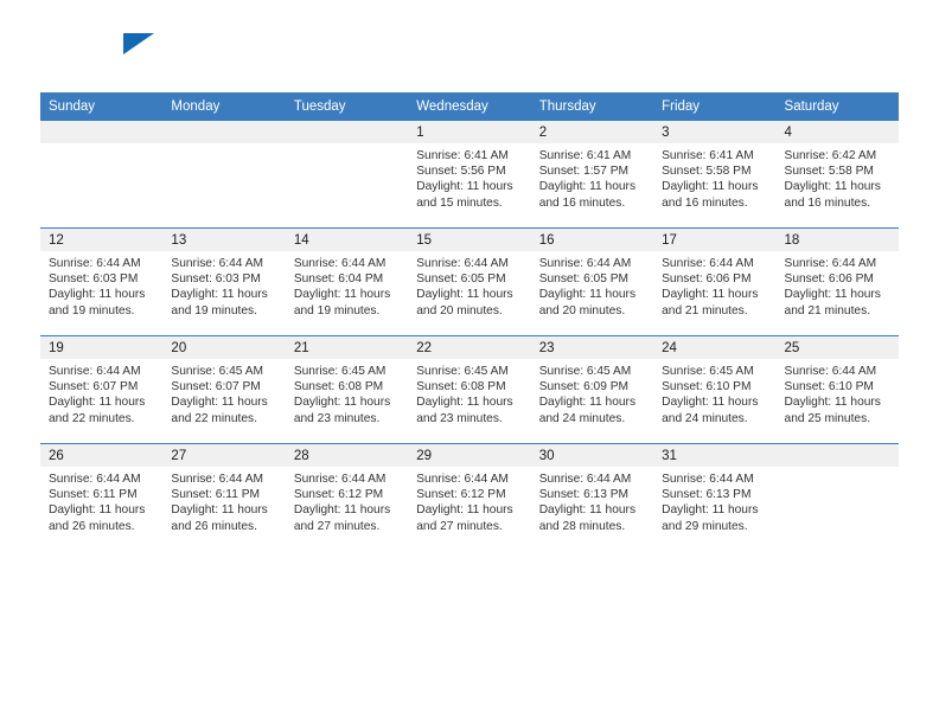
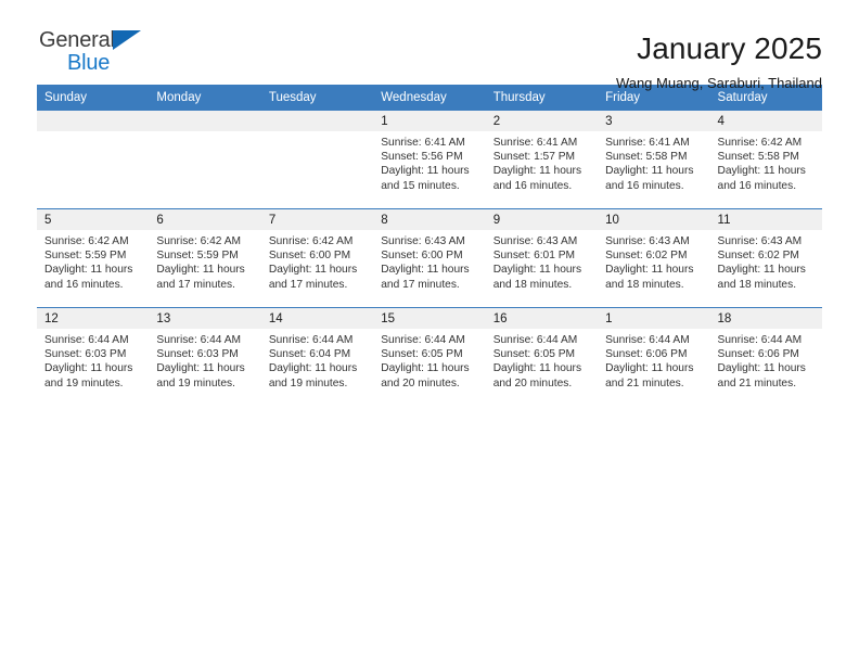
+ General
+ Blue
+ January 2025
+ Wang Muang, Saraburi, Thailand
  Sunday	Monday	Tuesday	Wednesday	Thursday	Friday	Saturday
  			1Sunrise: 6:41 AMSunset: 5:56 PMDaylight: 11 hoursand 15 minutes.	2Sunrise: 6:41 AMSunset: 1:57 PMDaylight: 11 hoursand 16 minutes.	3Sunrise: 6:41 AMSunset: 5:58 PMDaylight: 11 hoursand 16 minutes.	4Sunrise: 6:42 AMSunset: 5:58 PMDaylight: 11 hoursand 16 minutes.
+ 5Sunrise: 6:42 AMSunset: 5:59 PMDaylight: 11 hoursand 16 minutes.	6Sunrise: 6:42 AMSunset: 5:59 PMDaylight: 11 hoursand 17 minutes.	7Sunrise: 6:42 AMSunset: 6:00 PMDaylight: 11 hoursand 17 minutes.	8Sunrise: 6:43 AMSunset: 6:00 PMDaylight: 11 hoursand 17 minutes.	9Sunrise: 6:43 AMSunset: 6:01 PMDaylight: 11 hoursand 18 minutes.	10Sunrise: 6:43 AMSunset: 6:02 PMDaylight: 11 hoursand 18 minutes.	11Sunrise: 6:43 AMSunset: 6:02 PMDaylight: 11 hoursand 18 minutes.
- 12Sunrise: 6:44 AMSunset: 6:03 PMDaylight: 11 hoursand 19 minutes.	13Sunrise: 6:44 AMSunset: 6:03 PMDaylight: 11 hoursand 19 minutes.	14Sunrise: 6:44 AMSunset: 6:04 PMDaylight: 11 hoursand 19 minutes.	15Sunrise: 6:44 AMSunset: 6:05 PMDaylight: 11 hoursand 20 minutes.	16Sunrise: 6:44 AMSunset: 6:05 PMDaylight: 11 hoursand 20 minutes.	17Sunrise: 6:44 AMSunset: 6:06 PMDaylight: 11 hoursand 21 minutes.	18Sunrise: 6:44 AMSunset: 6:06 PMDaylight: 11 hoursand 21 minutes.
+ 12Sunrise: 6:44 AMSunset: 6:03 PMDaylight: 11 hoursand 19 minutes.	13Sunrise: 6:44 AMSunset: 6:03 PMDaylight: 11 hoursand 19 minutes.	14Sunrise: 6:44 AMSunset: 6:04 PMDaylight: 11 hoursand 19 minutes.	15Sunrise: 6:44 AMSunset: 6:05 PMDaylight: 11 hoursand 20 minutes.	16Sunrise: 6:44 AMSunset: 6:05 PMDaylight: 11 hoursand 20 minutes.	1Sunrise: 6:44 AMSunset: 6:06 PMDaylight: 11 hoursand 21 minutes.	18Sunrise: 6:44 AMSunset: 6:06 PMDaylight: 11 hoursand 21 minutes.
- 19Sunrise: 6:44 AMSunset: 6:07 PMDaylight: 11 hoursand 22 minutes.	20Sunrise: 6:45 AMSunset: 6:07 PMDaylight: 11 hoursand 22 minutes.	21Sunrise: 6:45 AMSunset: 6:08 PMDaylight: 11 hoursand 23 minutes.	22Sunrise: 6:45 AMSunset: 6:08 PMDaylight: 11 hoursand 23 minutes.	23Sunrise: 6:45 AMSunset: 6:09 PMDaylight: 11 hoursand 24 minutes.	24Sunrise: 6:45 AMSunset: 6:10 PMDaylight: 11 hoursand 24 minutes.	25Sunrise: 6:44 AMSunset: 6:10 PMDaylight: 11 hoursand 25 minutes.
- 26Sunrise: 6:44 AMSunset: 6:11 PMDaylight: 11 hoursand 26 minutes.	27Sunrise: 6:44 AMSunset: 6:11 PMDaylight: 11 hoursand 26 minutes.	28Sunrise: 6:44 AMSunset: 6:12 PMDaylight: 11 hoursand 27 minutes.	29Sunrise: 6:44 AMSunset: 6:12 PMDaylight: 11 hoursand 27 minutes.	30Sunrise: 6:44 AMSunset: 6:13 PMDaylight: 11 hoursand 28 minutes.	31Sunrise: 6:44 AMSunset: 6:13 PMDaylight: 11 hoursand 29 minutes.
